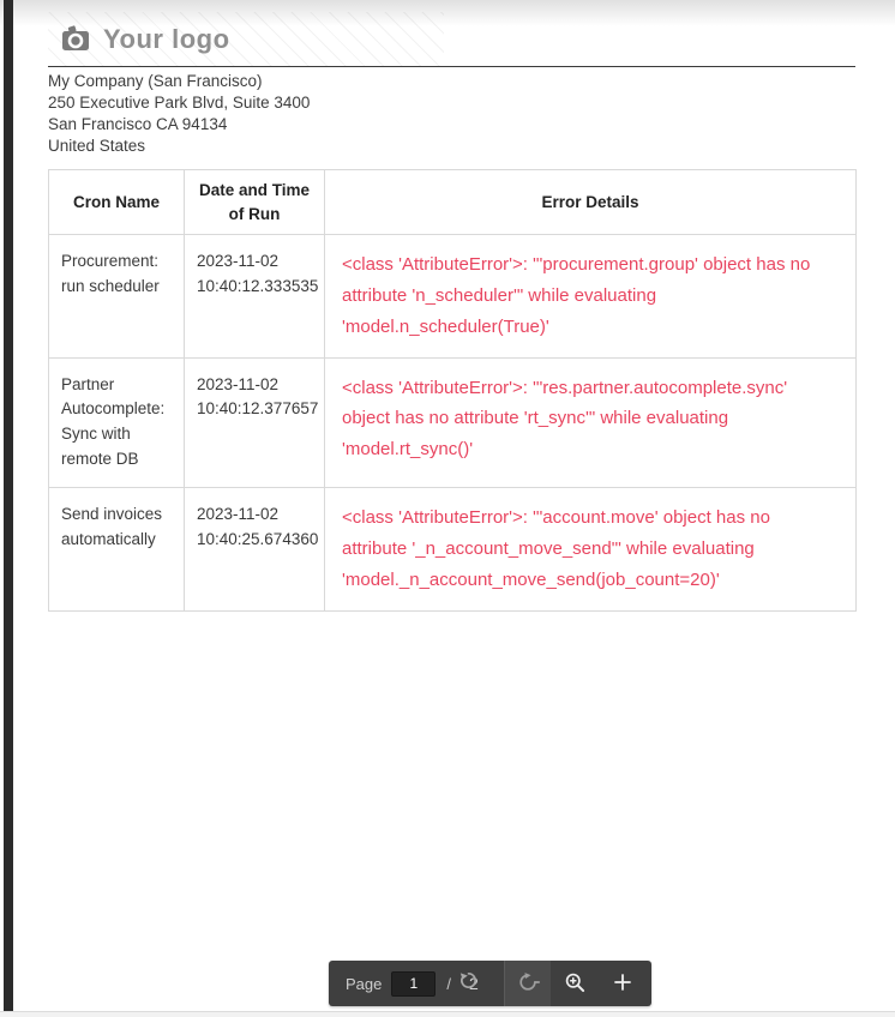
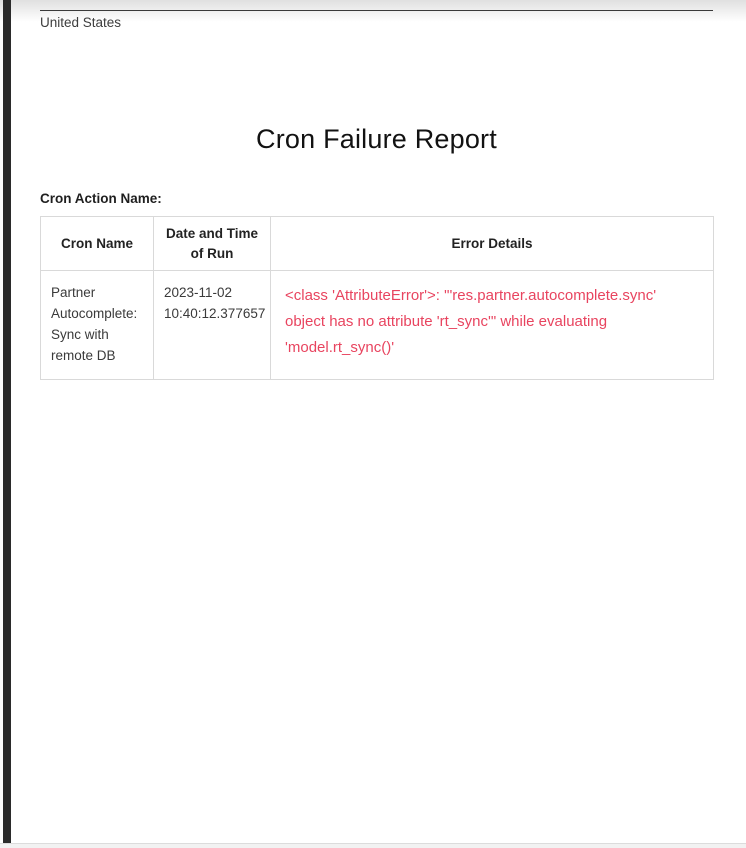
- Your logo
- My Company (San Francisco)
- 250 Executive Park Blvd, Suite 3400
- San Francisco CA 94134
  United States
+ Cron Failure Report
+ Cron Action Name:
  Cron Name	Date and Time of Run	Error Details
- Procurement: run scheduler	2023-11-02 10:40:12.333535	<class 'AttributeError'>: "'procurement.group' object has no attribute 'n_scheduler'" while evaluating 'model.n_scheduler(True)'
  Partner Autocomplete: Sync with remote DB	2023-11-02 10:40:12.377657	<class 'AttributeError'>: "'res.partner.autocomplete.sync' object has no attribute 'rt_sync'" while evaluating 'model.rt_sync()'
- Send invoices automatically	2023-11-02 10:40:25.674360	<class 'AttributeError'>: "'account.move' object has no attribute '_n_account_move_send'" while evaluating 'model._n_account_move_send(job_count=20)'
- Page
- 1
- /
